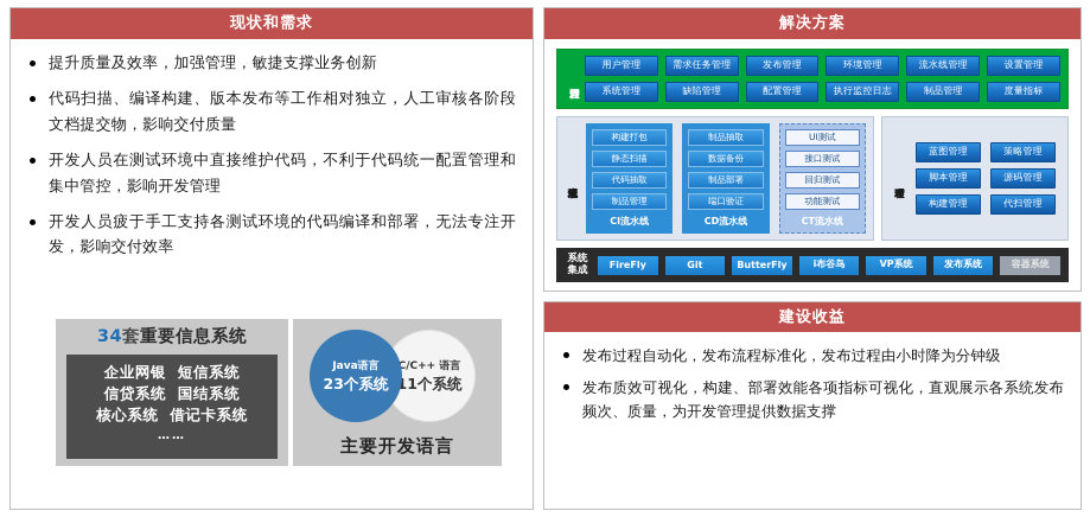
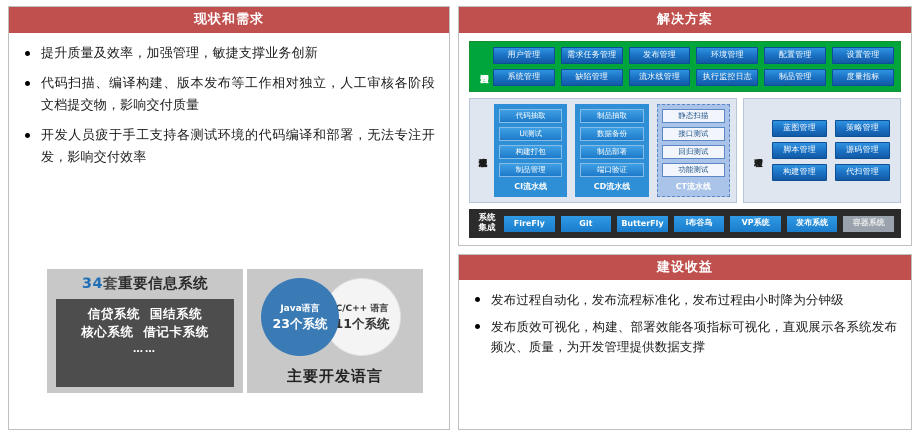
  现状和需求
  提升质量及效率，加强管理，敏捷支撑业务创新
  代码扫描、编译构建、版本发布等工作相对独立，人工审核各阶段文档提交物，影响交付质量
- 开发人员在测试环境中直接维护代码，不利于代码统一配置管理和集中管控，影响开发管理
  开发人员疲于手工支持各测试环境的代码编译和部署，无法专注开发，影响交付效率
  34套重要信息系统
- 企业网银 短信系统
  信贷系统 国结系统
  核心系统 借记卡系统
  ……
  C/C++ 语言
  11个系统
  Java语言
  23个系统
  主要开发语言
  解决方案
  用户管理
  需求任务管理
  发布管理
  环境管理
- 流水线管理
+ 配置管理
  设置管理
  系统管理
  缺陷管理
- 配置管理
+ 流水线管理
  执行监控日志
  制品管理
  度量指标
- 构建打包
+ 代码抽取
- 静态扫描
+ UI测试
- 代码抽取
+ 构建打包
  制品管理
  CI流水线
  制品抽取
  数据备份
  制品部署
  端口验证
  CD流水线
- UI测试
+ 静态扫描
  接口测试
  回归测试
  功能测试
  CT流水线
  蓝图管理
  策略管理
  脚本管理
  源码管理
  构建管理
  代扫管理
  系统集成
  FireFly
  Git
  ButterFly
  i布谷鸟
  VP系统
  发布系统
  容器系统
  建设收益
  发布过程自动化，发布流程标准化，发布过程由小时降为分钟级
  发布质效可视化，构建、部署效能各项指标可视化，直观展示各系统发布频次、质量，为开发管理提供数据支撑
